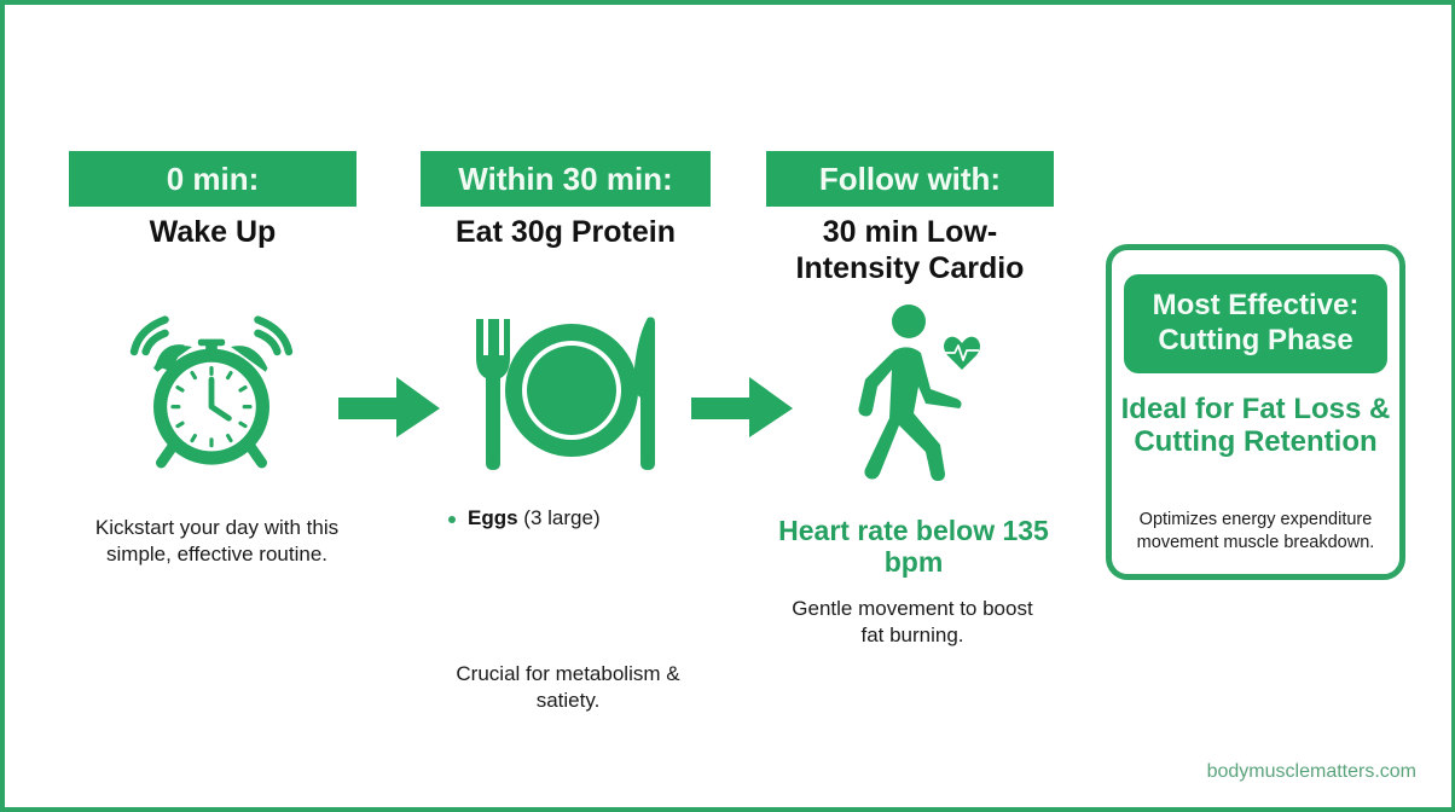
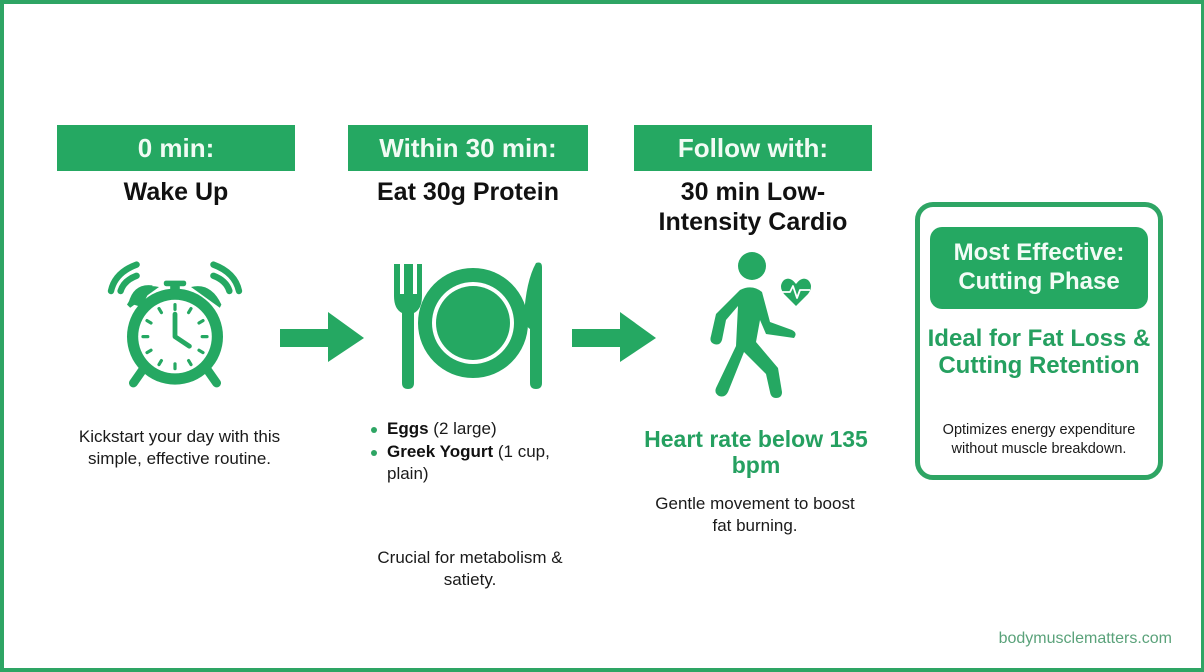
  0 min:
  Wake Up
  Kickstart your day with this simple, effective routine.
  Within 30 min:
  Eat 30g Protein
- Eggs (3 large)
+ Eggs (2 large)
+ Greek Yogurt (1 cup, plain)
  Crucial for metabolism & satiety.
  Follow with:
  30 min Low-Intensity Cardio
  Heart rate below 135 bpm
  Gentle movement to boost fat burning.
  Most Effective: Cutting Phase
  Ideal for Fat Loss & Cutting Retention
- Optimizes energy expenditure movement muscle breakdown.
+ Optimizes energy expenditure without muscle breakdown.
  bodymusclematters.com
